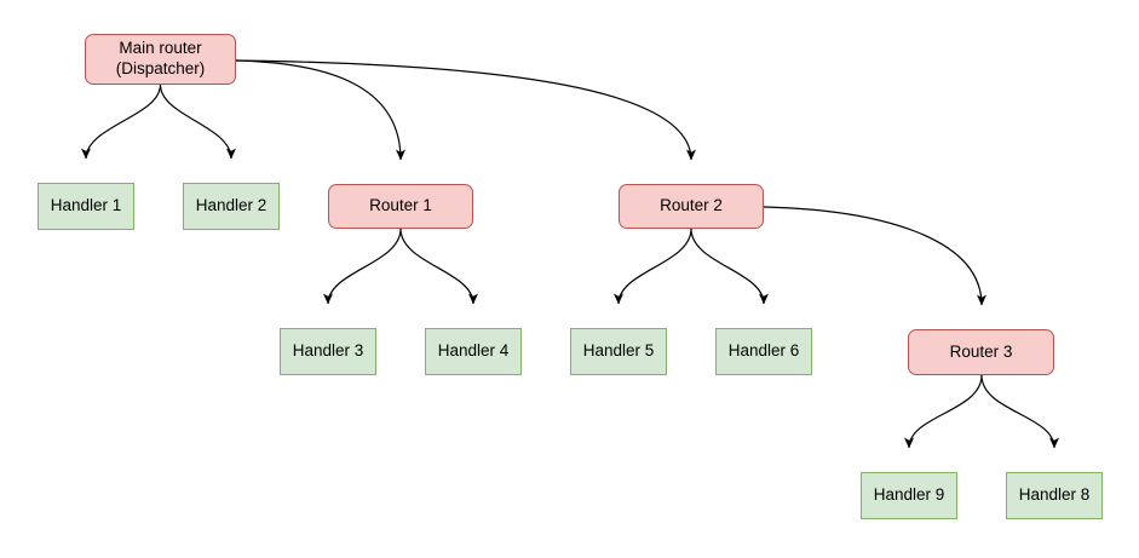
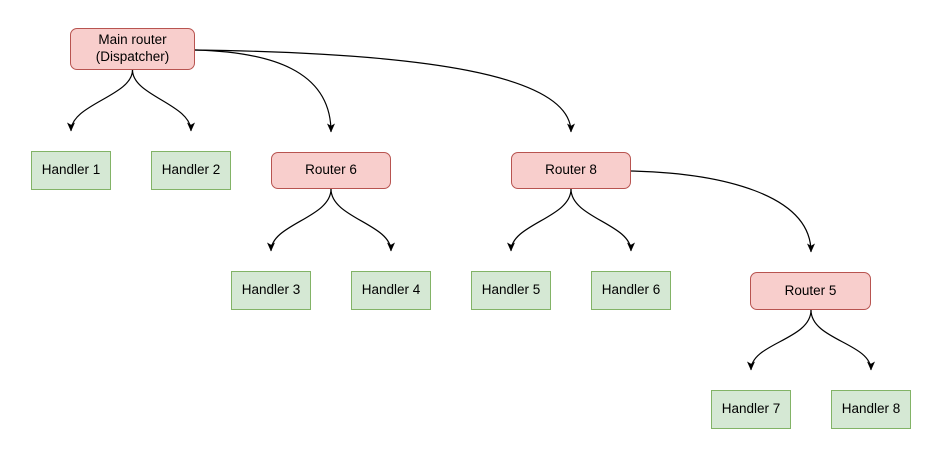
  Main router
  (Dispatcher)
  Handler 1
  Handler 2
- Router 1
+ Router 6
- Router 2
+ Router 8
  Handler 3
  Handler 4
  Handler 5
  Handler 6
- Router 3
+ Router 5
- Handler 9
+ Handler 7
  Handler 8
